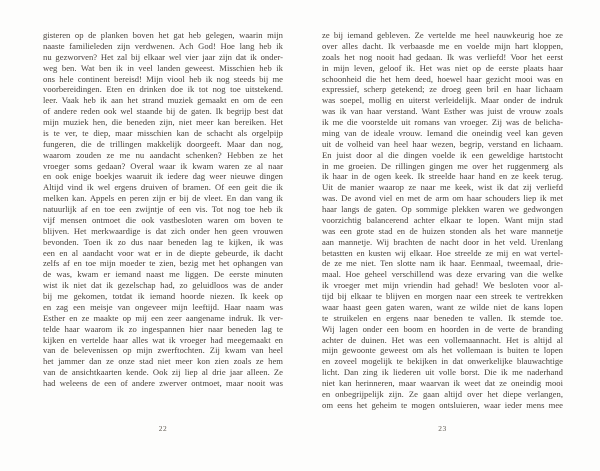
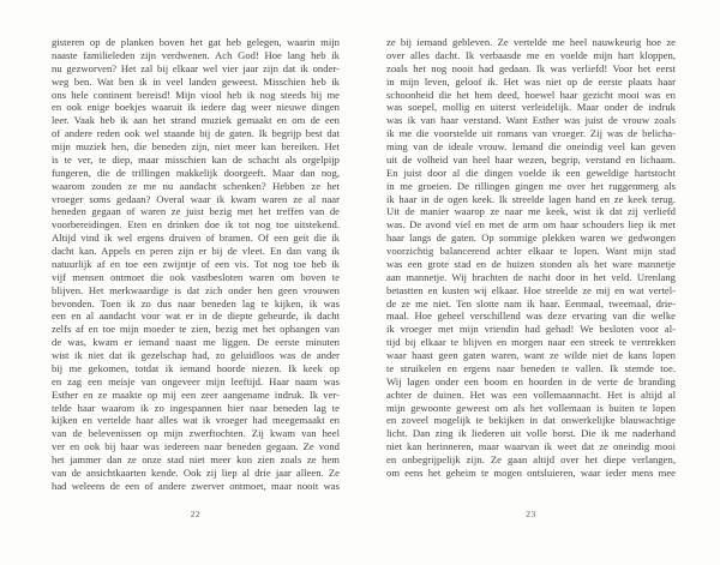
  gisteren op de planken boven het gat heb gelegen, waarin mijn
  naaste familieleden zijn verdwenen. Ach God! Hoe lang heb ik
  nu gezworven? Het zal bij elkaar wel vier jaar zijn dat ik onder-
  weg ben. Wat ben ik in veel landen geweest. Misschien heb ik
  ons hele continent bereisd! Mijn viool heb ik nog steeds bij me
- voorbereidingen. Eten en drinken doe ik tot nog toe uitstekend.
+ en ook enige boekjes waaruit ik iedere dag weer nieuwe dingen
  leer. Vaak heb ik aan het strand muziek gemaakt en om de een
  of andere reden ook wel staande bij de gaten. Ik begrijp best dat
  mijn muziek hen, die beneden zijn, niet meer kan bereiken. Het
  is te ver, te diep, maar misschien kan de schacht als orgelpijp
  fungeren, die de trillingen makkelijk doorgeeft. Maar dan nog,
  waarom zouden ze me nu aandacht schenken? Hebben ze het
  vroeger soms gedaan? Overal waar ik kwam waren ze al naar
+ beneden gegaan of waren ze juist bezig met het treffen van de
- en ook enige boekjes waaruit ik iedere dag weer nieuwe dingen
+ voorbereidingen. Eten en drinken doe ik tot nog toe uitstekend.
  Altijd vind ik wel ergens druiven of bramen. Of een geit die ik
- melken kan. Appels en peren zijn er bij de vleet. En dan vang ik
+ dacht kan. Appels en peren zijn er bij de vleet. En dan vang ik
  natuurlijk af en toe een zwijntje of een vis. Tot nog toe heb ik
  vijf mensen ontmoet die ook vastbesloten waren om boven te
  blijven. Het merkwaardige is dat zich onder hen geen vrouwen
  bevonden. Toen ik zo dus naar beneden lag te kijken, ik was
  een en al aandacht voor wat er in de diepte gebeurde, ik dacht
  zelfs af en toe mijn moeder te zien, bezig met het ophangen van
  de was, kwam er iemand naast me liggen. De eerste minuten
  wist ik niet dat ik gezelschap had, zo geluidloos was de ander
  bij me gekomen, totdat ik iemand hoorde niezen. Ik keek op
  en zag een meisje van ongeveer mijn leeftijd. Haar naam was
  Esther en ze maakte op mij een zeer aangename indruk. Ik ver-
  telde haar waarom ik zo ingespannen hier naar beneden lag te
  kijken en vertelde haar alles wat ik vroeger had meegemaakt en
  van de belevenissen op mijn zwerftochten. Zij kwam van heel
+ ver en ook bij haar was iedereen naar beneden gegaan. Ze vond
  het jammer dan ze onze stad niet meer kon zien zoals ze hem
  van de ansichtkaarten kende. Ook zij liep al drie jaar alleen. Ze
  had weleens de een of andere zwerver ontmoet, maar nooit was
  22
  ze bij iemand gebleven. Ze vertelde me heel nauwkeurig hoe ze
  over alles dacht. Ik verbaasde me en voelde mijn hart kloppen,
  zoals het nog nooit had gedaan. Ik was verliefd! Voor het eerst
  in mijn leven, geloof ik. Het was niet op de eerste plaats haar
  schoonheid die het hem deed, hoewel haar gezicht mooi was en
- expressief, scherp getekend; ze droeg geen bril en haar lichaam
  was soepel, mollig en uiterst verleidelijk. Maar onder de indruk
  was ik van haar verstand. Want Esther was juist de vrouw zoals
  ik me die voorstelde uit romans van vroeger. Zij was de belicha-
  ming van de ideale vrouw. Iemand die oneindig veel kan geven
  uit de volheid van heel haar wezen, begrip, verstand en lichaam.
  En juist door al die dingen voelde ik een geweldige hartstocht
  in me groeien. De rillingen gingen me over het ruggenmerg als
- ik haar in de ogen keek. Ik streelde haar hand en ze keek terug.
+ ik haar in de ogen keek. Ik streelde lagen hand en ze keek terug.
  Uit de manier waarop ze naar me keek, wist ik dat zij verliefd
  was. De avond viel en met de arm om haar schouders liep ik met
  haar langs de gaten. Op sommige plekken waren we gedwongen
  voorzichtig balancerend achter elkaar te lopen. Want mijn stad
  was een grote stad en de huizen stonden als het ware mannetje
  aan mannetje. Wij brachten de nacht door in het veld. Urenlang
  betastten en kusten wij elkaar. Hoe streelde ze mij en wat vertel-
  de ze me niet. Ten slotte nam ik haar. Eenmaal, tweemaal, drie-
  maal. Hoe geheel verschillend was deze ervaring van die welke
  ik vroeger met mijn vriendin had gehad! We besloten voor al-
  tijd bij elkaar te blijven en morgen naar een streek te vertrekken
  waar haast geen gaten waren, want ze wilde niet de kans lopen
  te struikelen en ergens naar beneden te vallen. Ik stemde toe.
  Wij lagen onder een boom en hoorden in de verte de branding
  achter de duinen. Het was een vollemaannacht. Het is altijd al
  mijn gewoonte geweest om als het vollemaan is buiten te lopen
  en zoveel mogelijk te bekijken in dat onwerkelijke blauwachtige
  licht. Dan zing ik liederen uit volle borst. Die ik me naderhand
  niet kan herinneren, maar waarvan ik weet dat ze oneindig mooi
  en onbegrijpelijk zijn. Ze gaan altijd over het diepe verlangen,
  om eens het geheim te mogen ontsluieren, waar ieder mens mee
  23
